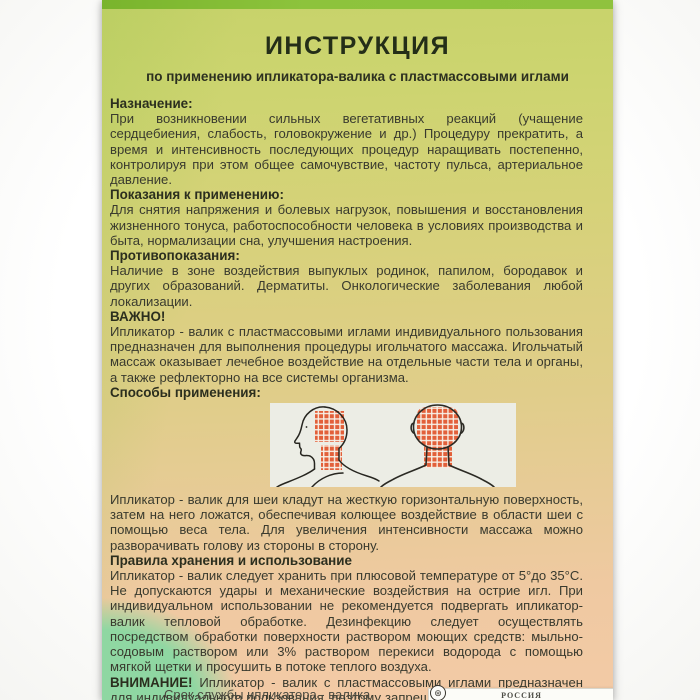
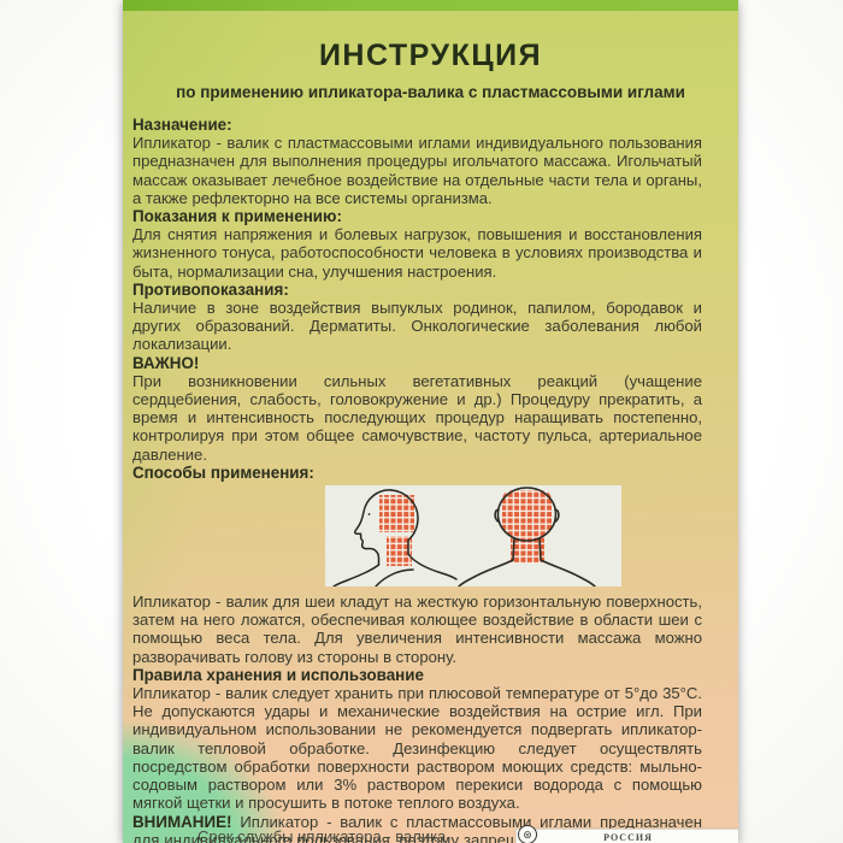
  ИНСТРУКЦИЯ
  по применению ипликатора-валика с пластмассовыми иглами
  Назначение:
- При возникновении сильных вегетативных реакций (учащение сердцебиения, слабость, головокружение и др.) Процедуру прекратить, а время и интенсивность последующих процедур наращивать постепенно, контролируя при этом общее самочувствие, частоту пульса, артериальное давление.
+ Ипликатор - валик с пластмассовыми иглами индивидуального пользования предназначен для выполнения процедуры игольчатого массажа. Игольчатый массаж оказывает лечебное воздействие на отдельные части тела и органы, а также рефлекторно на все системы организма.
  Показания к применению:
  Для снятия напряжения и болевых нагрузок, повышения и восстановления жизненного тонуса, работоспособности человека в условиях производства и быта, нормализации сна, улучшения настроения.
  Противопоказания:
  Наличие в зоне воздействия выпуклых родинок, папилом, бородавок и других образований. Дерматиты. Онкологические заболевания любой локализации.
  ВАЖНО!
- Ипликатор - валик с пластмассовыми иглами индивидуального пользования предназначен для выполнения процедуры игольчатого массажа. Игольчатый массаж оказывает лечебное воздействие на отдельные части тела и органы, а также рефлекторно на все системы организма.
+ При возникновении сильных вегетативных реакций (учащение сердцебиения, слабость, головокружение и др.) Процедуру прекратить, а время и интенсивность последующих процедур наращивать постепенно, контролируя при этом общее самочувствие, частоту пульса, артериальное давление.
  Способы применения:
  Ипликатор - валик для шеи кладут на жесткую горизонтальную поверхность, затем на него ложатся, обеспечивая колющее воздействие в области шеи с помощью веса тела. Для увеличения интенсивности массажа можно разворачивать голову из стороны в сторону.
  Правила хранения и использование
  Ипликатор - валик следует хранить при плюсовой температуре от 5°до 35°С. Не допускаются удары и механические воздействия на острие игл. При индивидуальном использовании не рекомендуется подвергать ипликатор-валик тепловой обработке. Дезинфекцию следует осуществлять посредством обработки поверхности раствором моющих средств: мыльно-содовым раствором или 3% раствором перекиси водорода с помощью мягкой щетки и просушить в потоке теплого воздуха.
  ВНИМАНИЕ! Ипликатор - валик с пластмассовыми иглами предназначен для индивидуального пользования, поэтому запрещ
  Срок службы ипликатора - валика
  РОССИЯ
  ⊛
